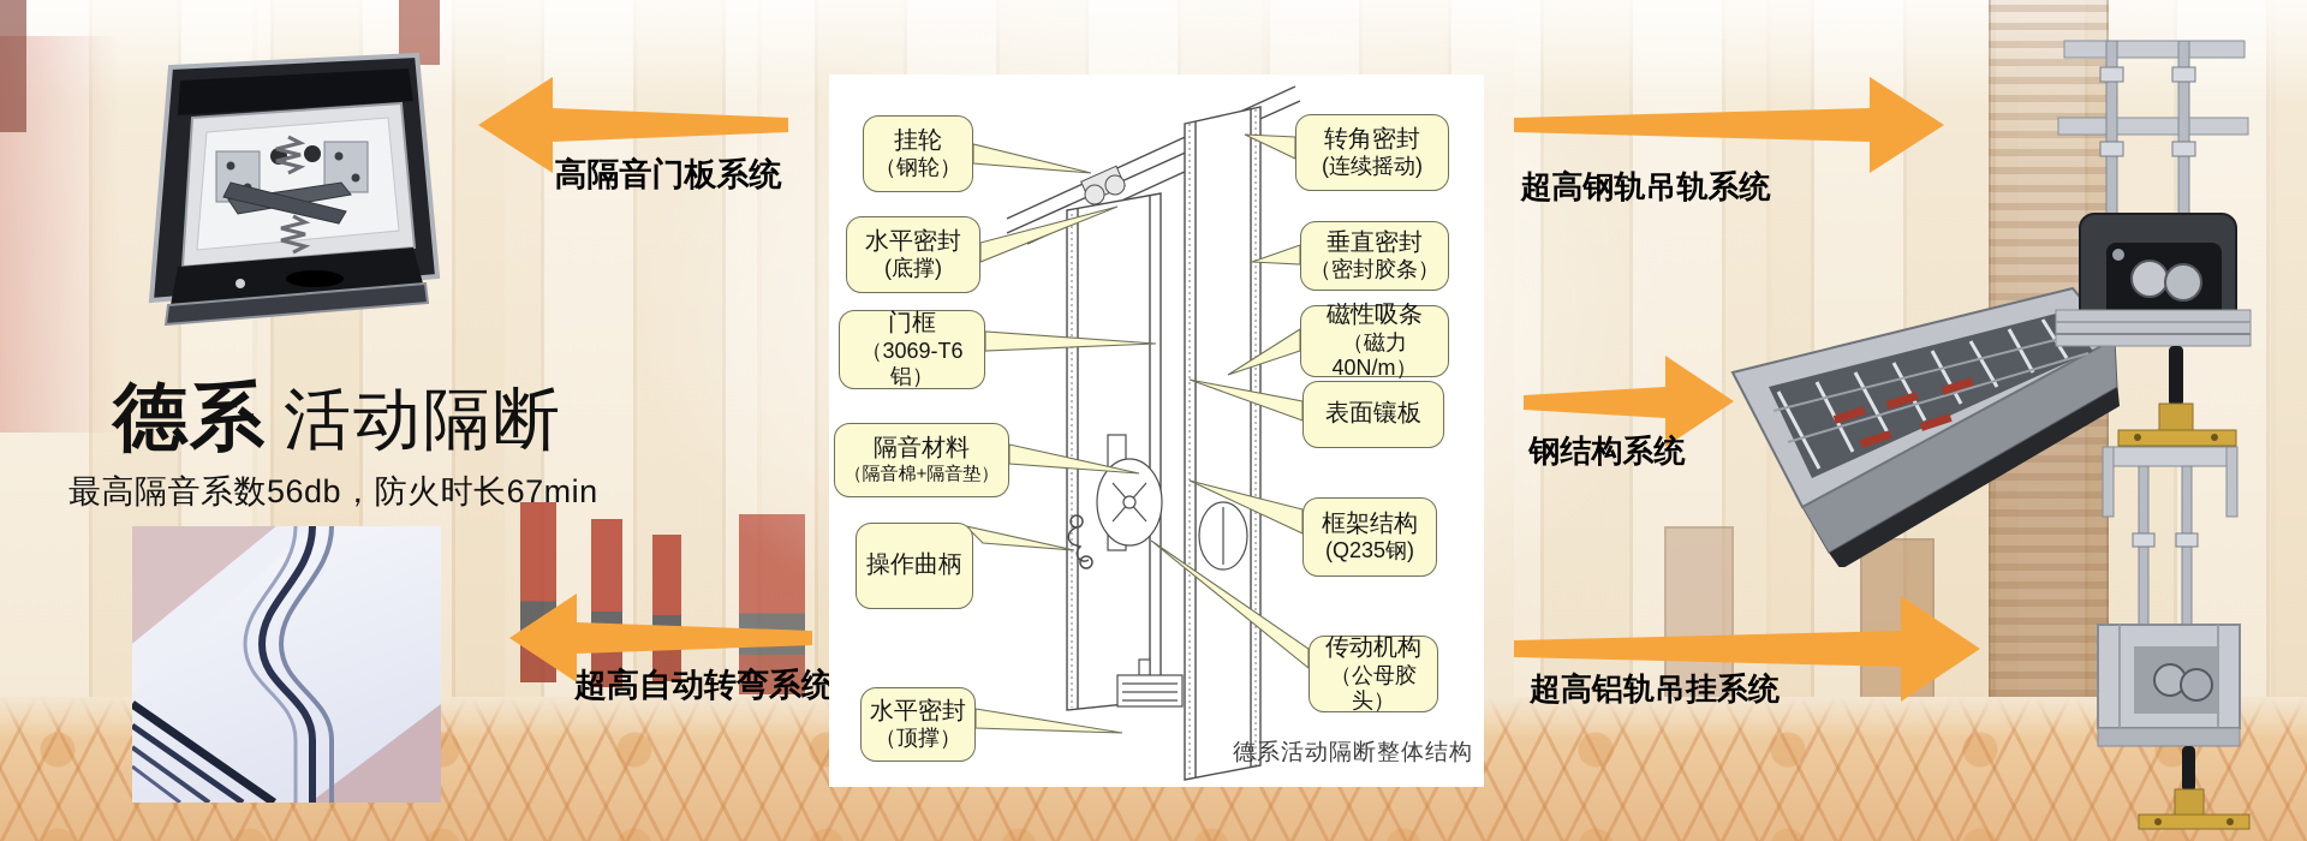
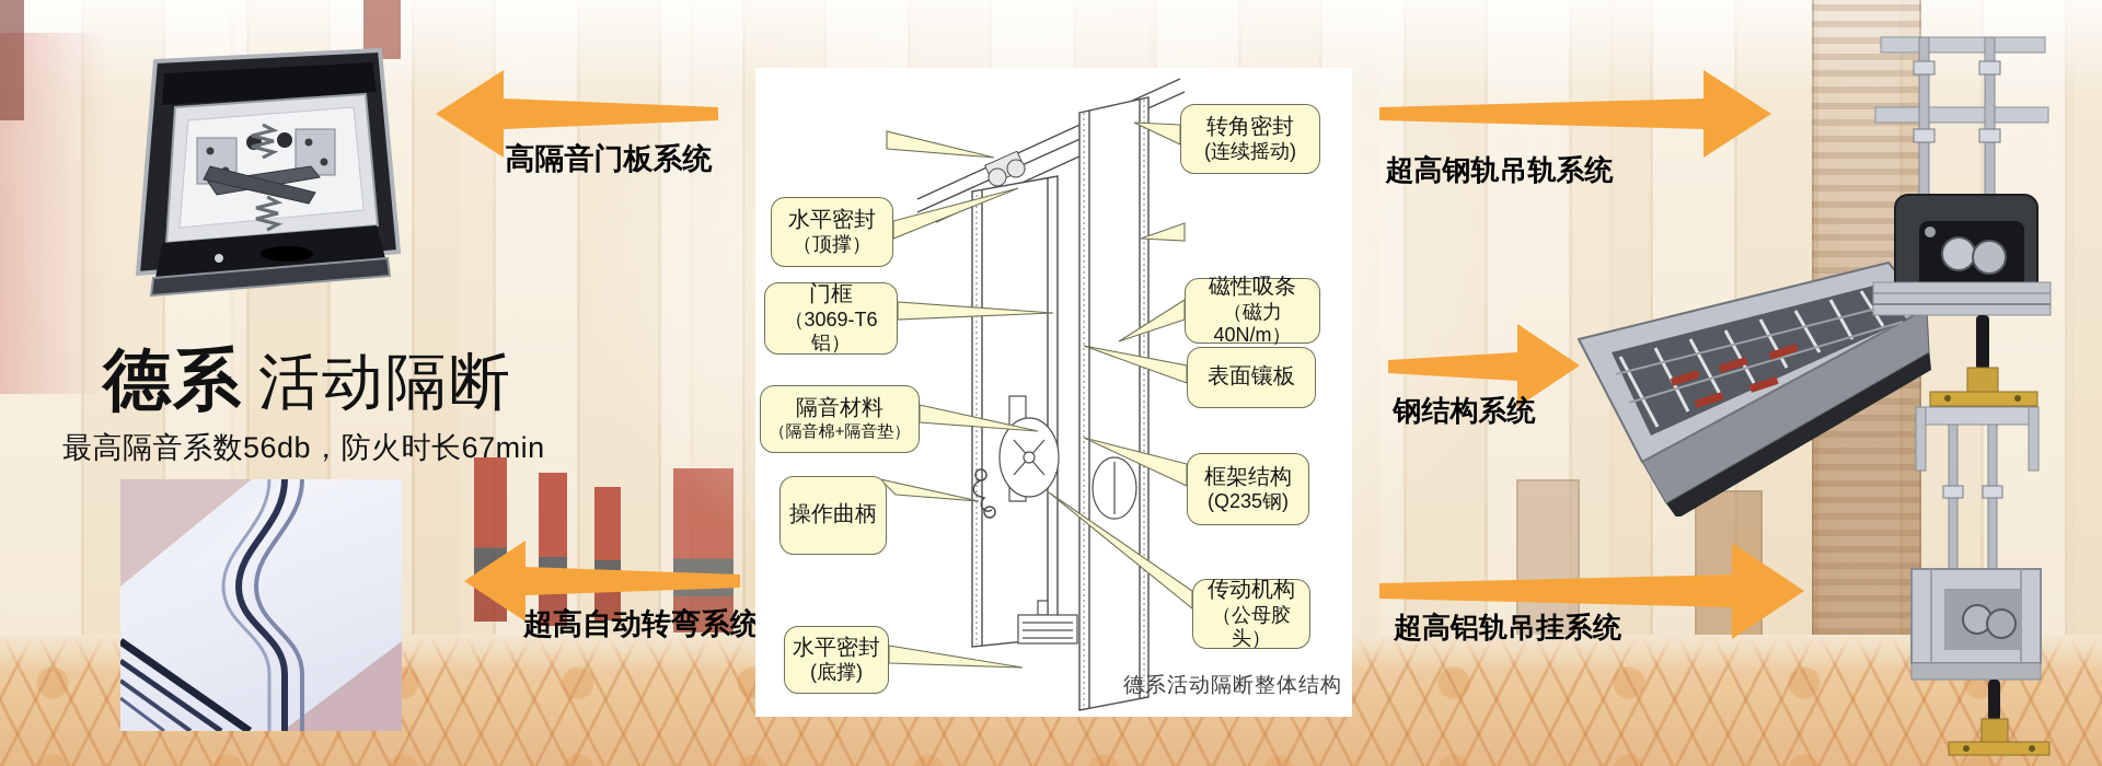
  德系 活动隔断
  最高隔音系数56db，防火时长67min
  高隔音门板系统
  超高自动转弯系统
  超高钢轨吊轨系统
  钢结构系统
  超高铝轨吊挂系统
- 挂轮
- （钢轮）
  水平密封
- (底撑)
+ （顶撑）
  门框
  （3069-T6铝）
  隔音材料
  （隔音棉+隔音垫）
  操作曲柄
  水平密封
- （顶撑）
+ (底撑)
  转角密封
  (连续摇动)
- 垂直密封
- （密封胶条）
  磁性吸条
  （磁力40N/m）
  表面镶板
  框架结构
  (Q235钢)
  传动机构
  （公母胶头）
  德系活动隔断整体结构
